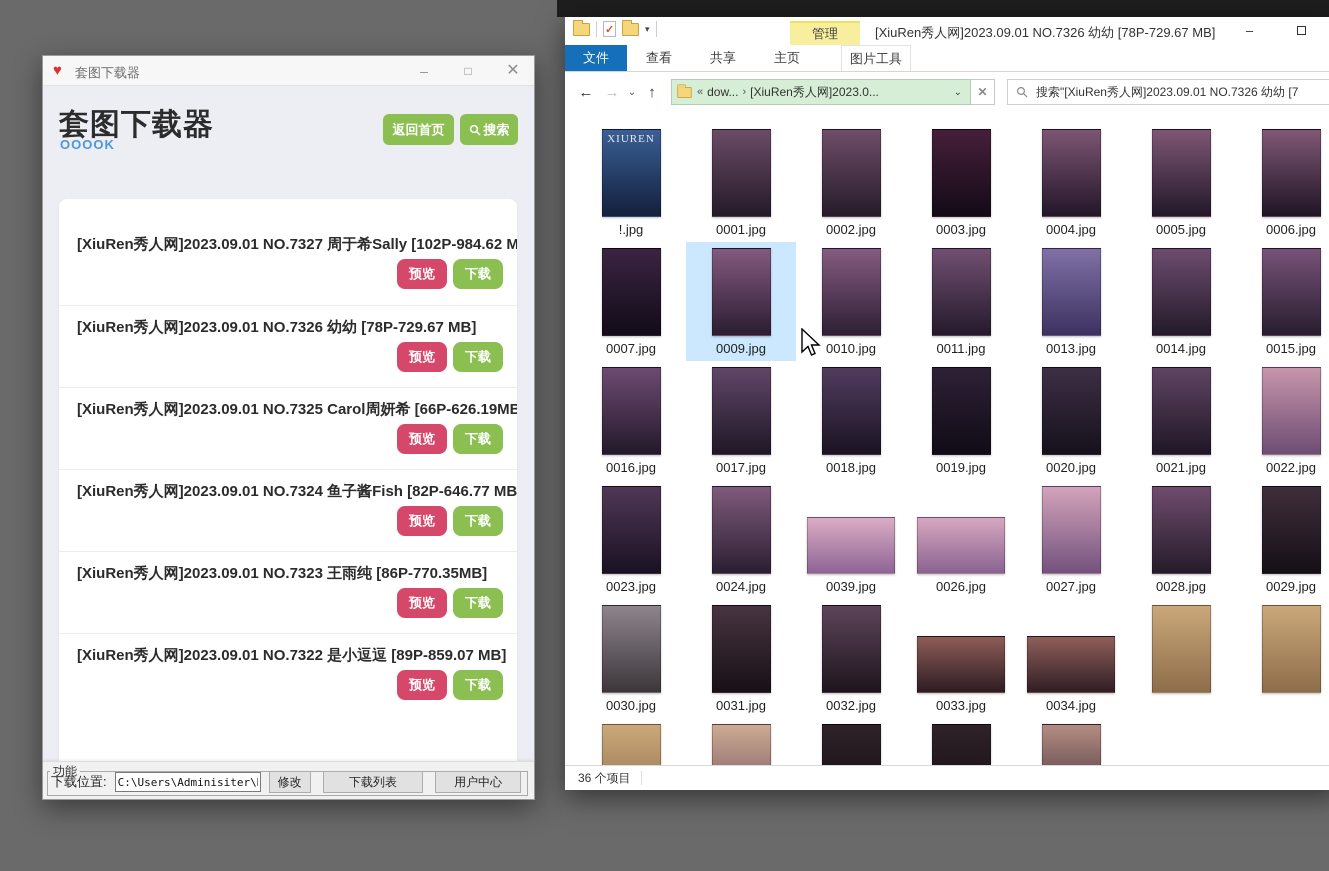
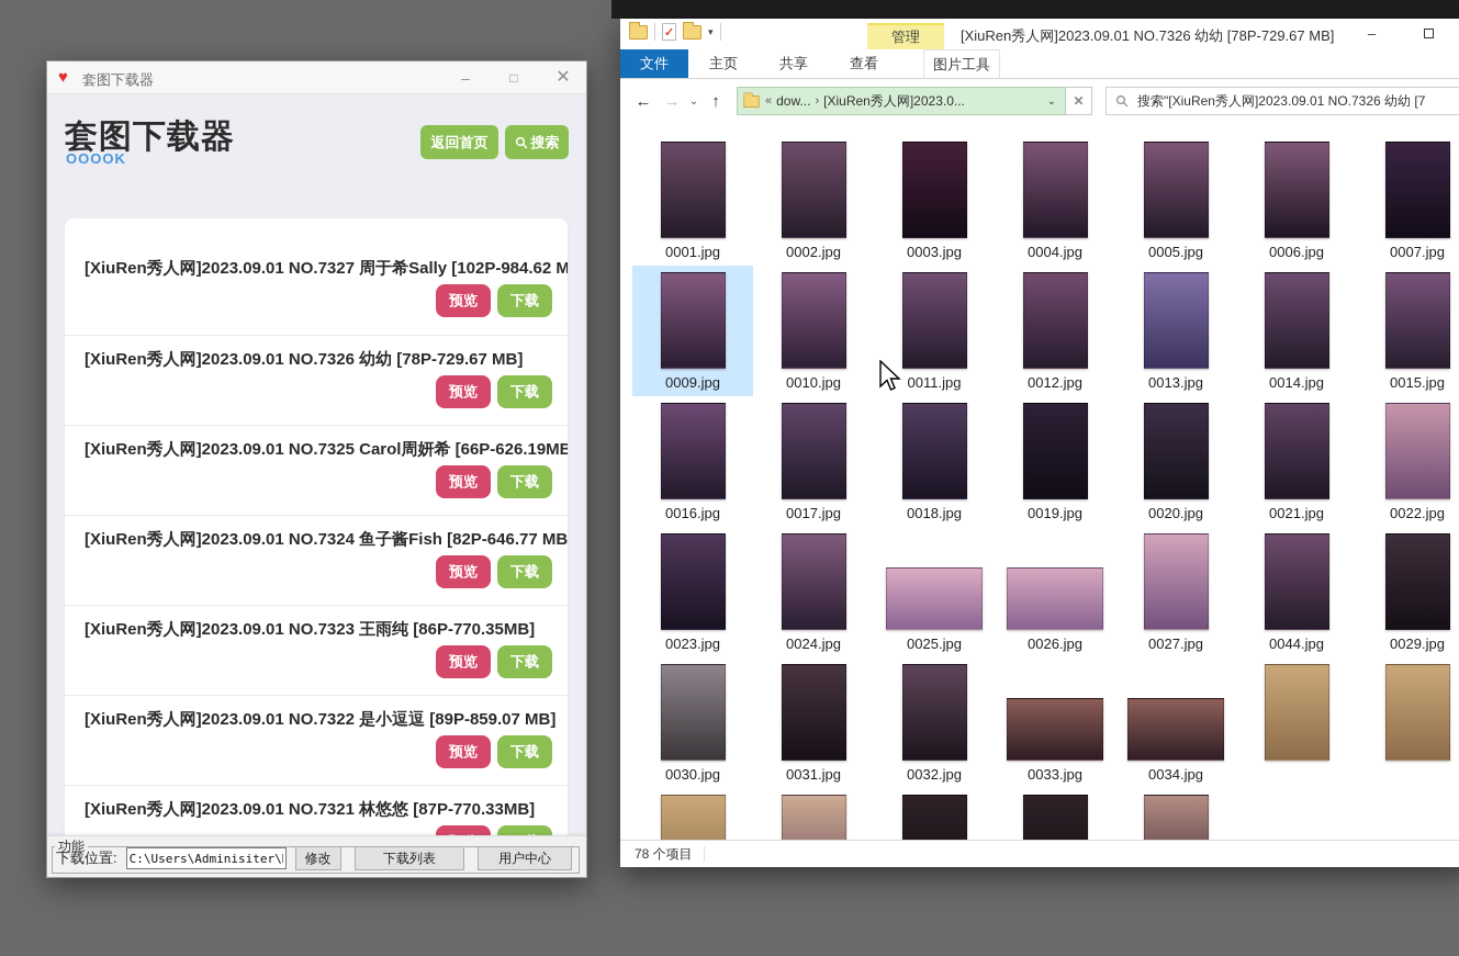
  ♥
  套图下载器
  –
  □
  ✕
  套图下载器
  OOOOK
  返回首页
  搜索
  [XiuRen秀人网]2023.09.01 NO.7327 周于希Sally [102P-984.62 M
  预览
  下载
  [XiuRen秀人网]2023.09.01 NO.7326 幼幼 [78P-729.67 MB]
  预览
  下载
  [XiuRen秀人网]2023.09.01 NO.7325 Carol周妍希 [66P-626.19MB
  预览
  下载
  [XiuRen秀人网]2023.09.01 NO.7324 鱼子酱Fish [82P-646.77 MB
  预览
  下载
  [XiuRen秀人网]2023.09.01 NO.7323 王雨纯 [86P-770.35MB]
  预览
  下载
  [XiuRen秀人网]2023.09.01 NO.7322 是小逗逗 [89P-859.07 MB]
  预览
  下载
+ [XiuRen秀人网]2023.09.01 NO.7321 林悠悠 [87P-770.33MB]
  功能
  下载位置:
  C:\Users\Adminisiter\
  修改
  下载列表
  用户中心
  ▾
  管理
  [XiuRen秀人网]2023.09.01 NO.7326 幼幼 [78P-729.67 MB]
  –
  文件
- 查看
+ 主页
  共享
- 主页
+ 查看
  图片工具
  ←
  →
  ⌄
  ↑
  «
  dow...
  ›
  [XiuRen秀人网]2023.0...
  ⌄
  ✕
  搜索"[XiuRen秀人网]2023.09.01 NO.7326 幼幼 [7
- XIUREN
- !.jpg
  0001.jpg
  0002.jpg
  0003.jpg
  0004.jpg
  0005.jpg
  0006.jpg
  0007.jpg
  0009.jpg
  0010.jpg
  0011.jpg
+ 0012.jpg
  0013.jpg
  0014.jpg
  0015.jpg
  0016.jpg
  0017.jpg
  0018.jpg
  0019.jpg
  0020.jpg
  0021.jpg
  0022.jpg
  0023.jpg
  0024.jpg
- 0039.jpg
+ 0025.jpg
  0026.jpg
  0027.jpg
- 0028.jpg
+ 0044.jpg
  0029.jpg
  0030.jpg
  0031.jpg
  0032.jpg
  0033.jpg
  0034.jpg
- 36 个项目
+ 78 个项目
